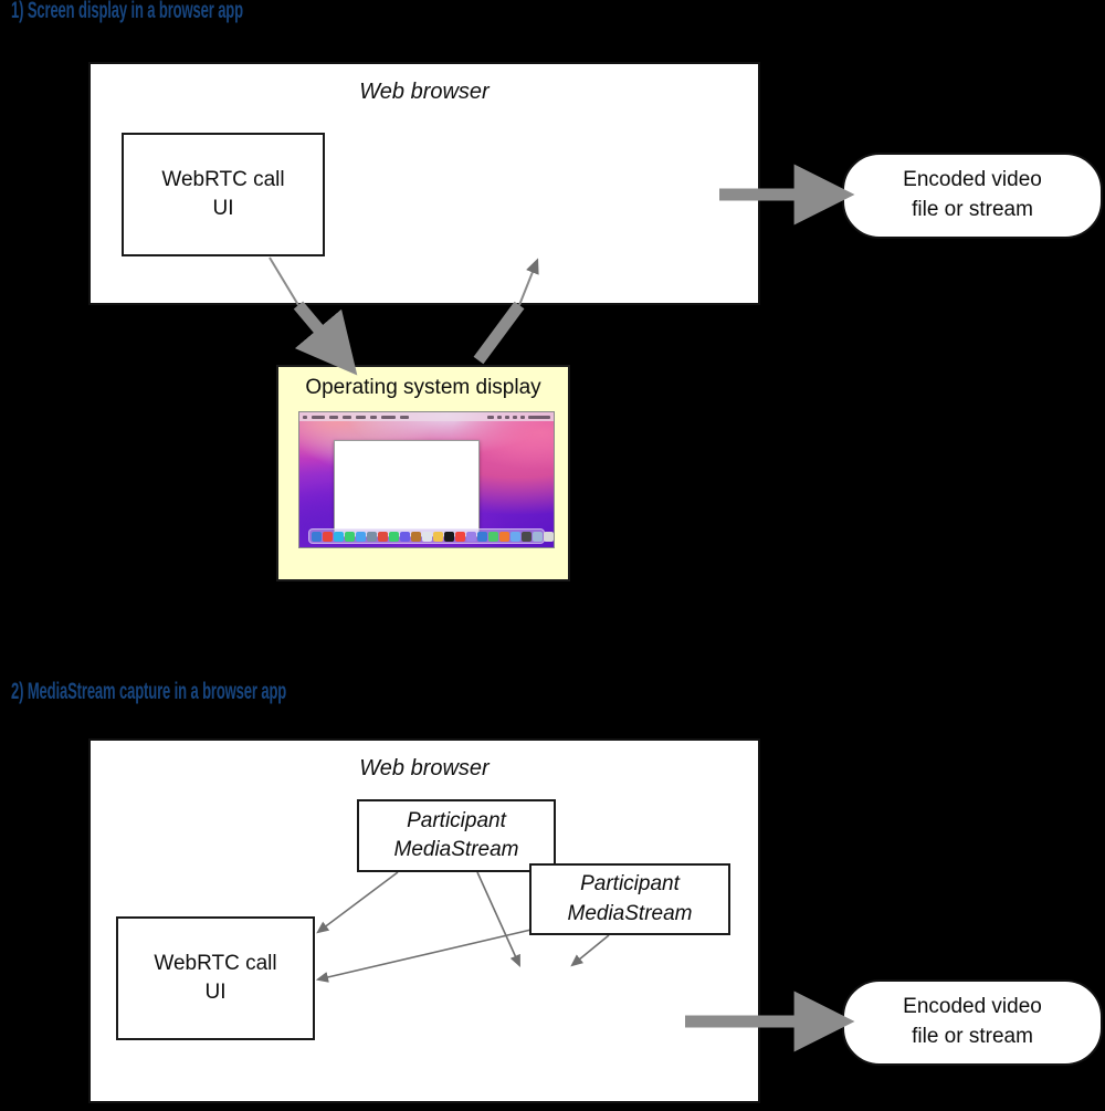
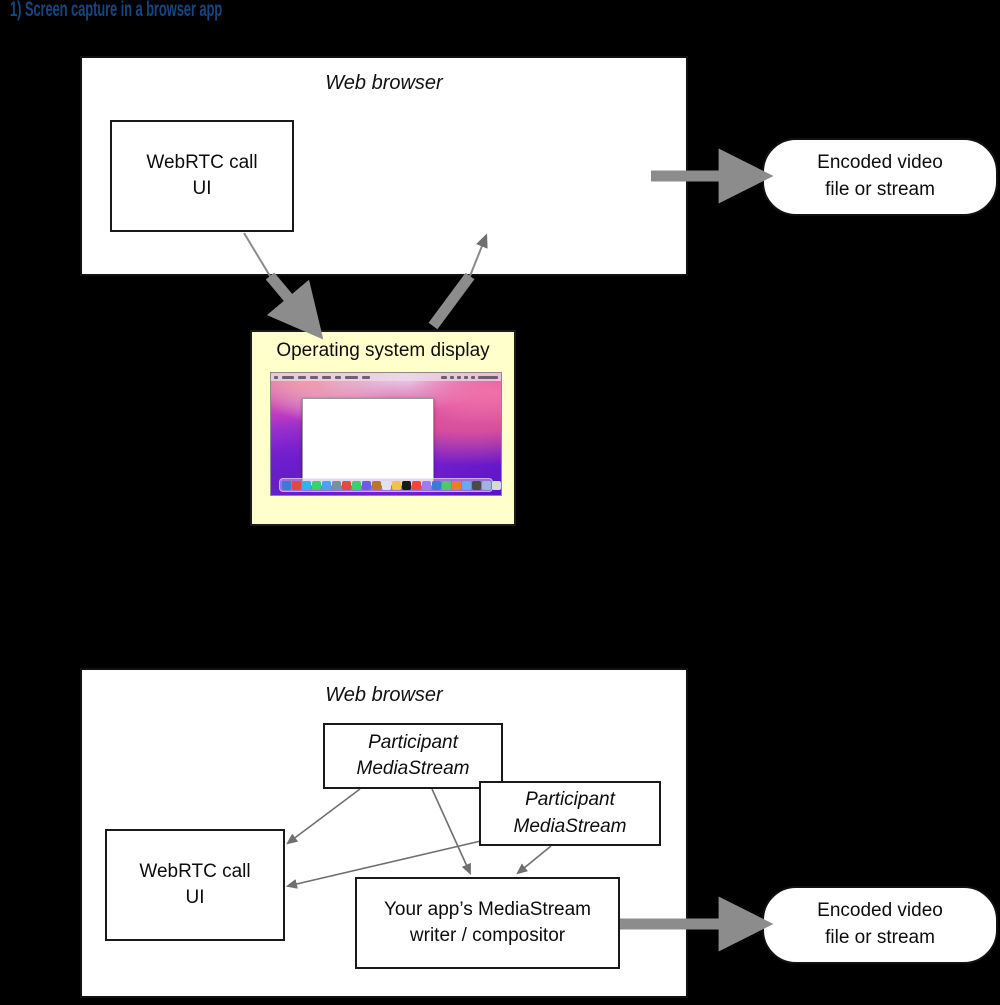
- 1) Screen display in a browser app
+ 1) Screen capture in a browser app
  Web browser
  WebRTC call
  UI
  Encoded video
  file or stream
  Operating system display
- 2) MediaStream capture in a browser app
  Web browser
  Participant
  MediaStream
  Participant
  MediaStream
  WebRTC call
  UI
+ Your app’s MediaStream
+ writer / compositor
  Encoded video
  file or stream
